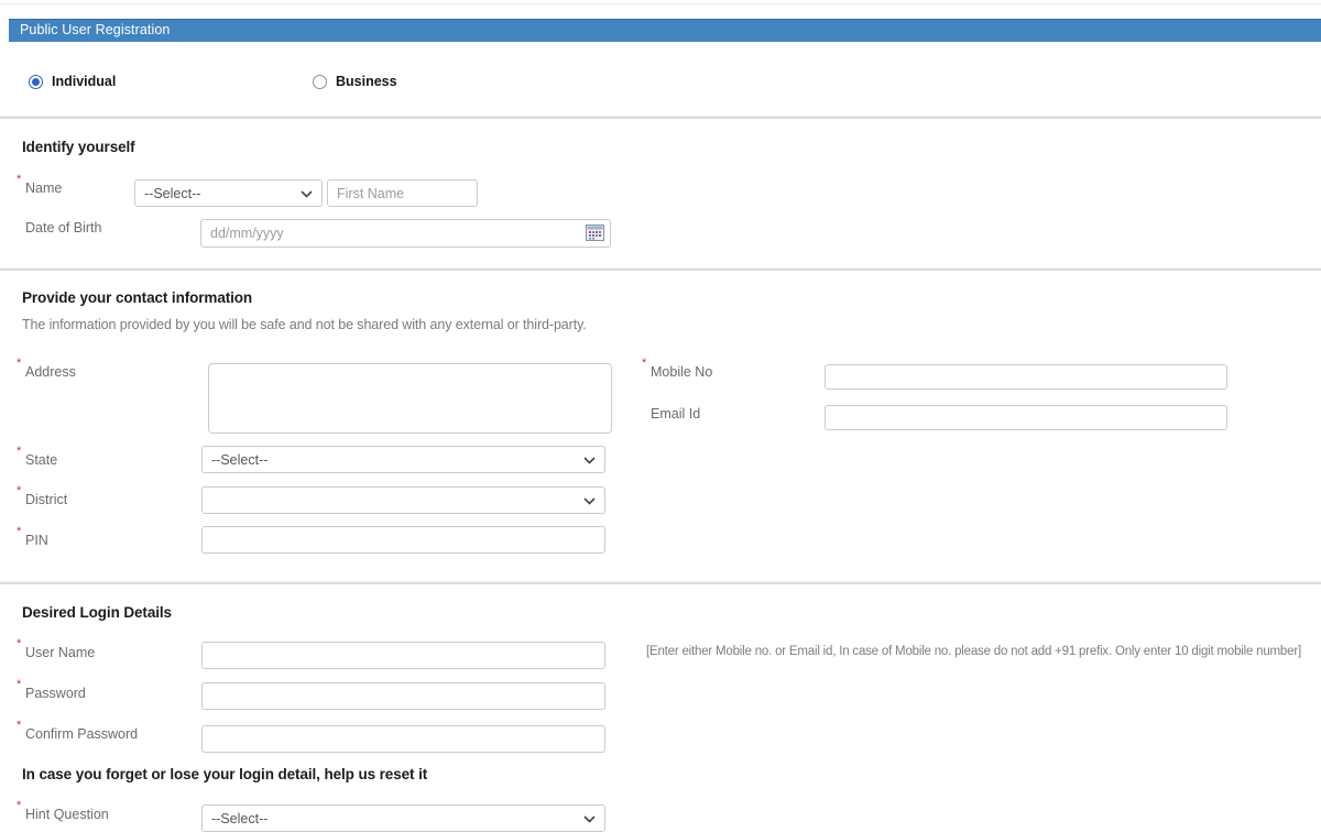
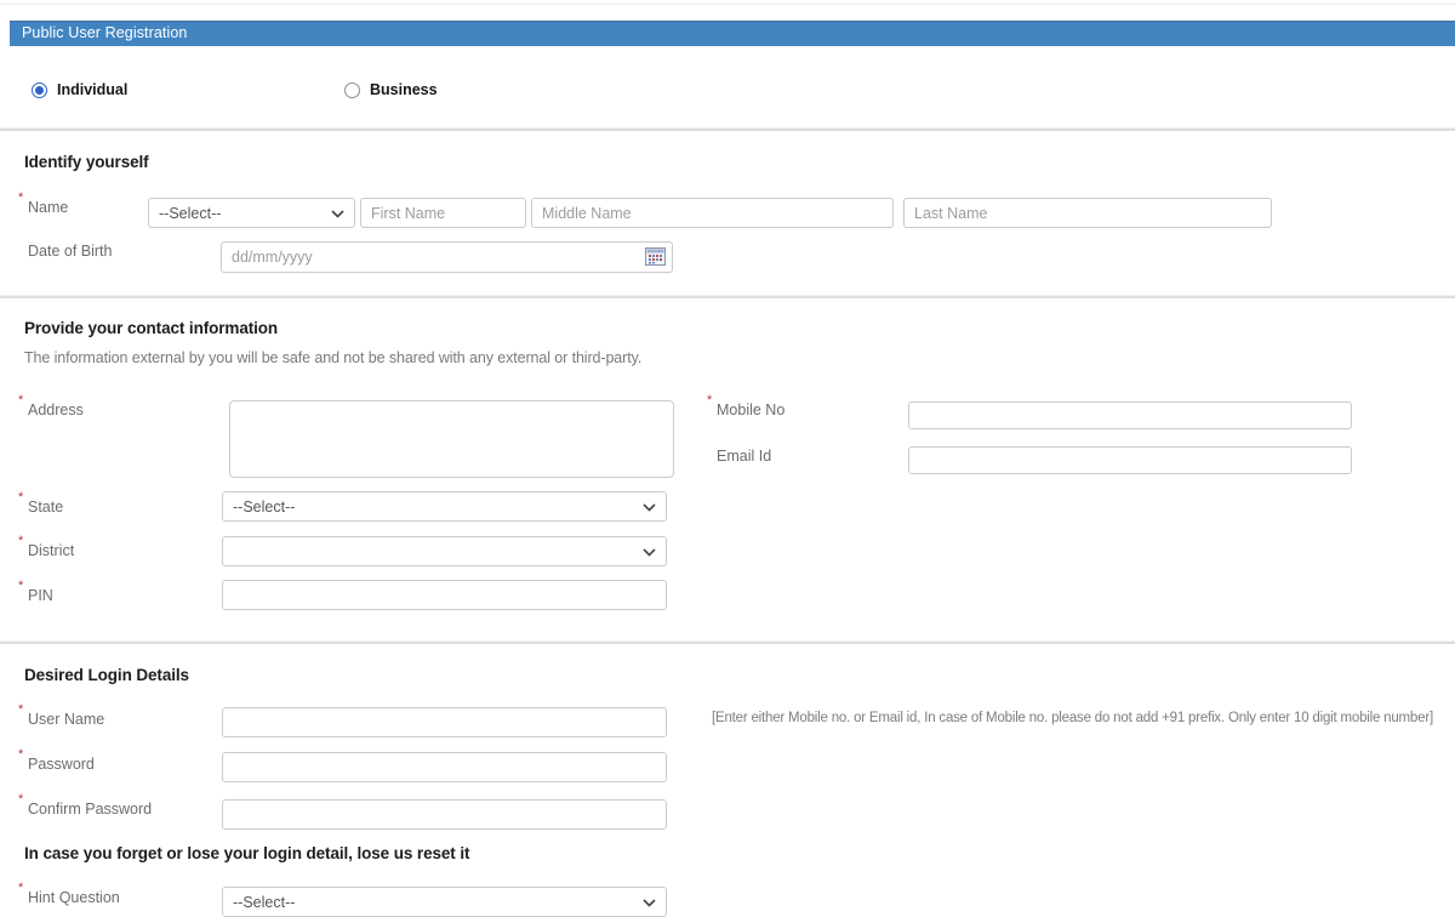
  Public User Registration
  Individual
  Business
  Identify yourself
  *
  Name
  --Select--
  First Name
+ Middle Name
+ Last Name
  Date of Birth
  dd/mm/yyyy
  Provide your contact information
- The information provided by you will be safe and not be shared with any external or third-party.
+ The information external by you will be safe and not be shared with any external or third-party.
  *
  Address
  *
  Mobile No
  Email Id
  *
  State
  --Select--
  *
  District
  *
  PIN
  Desired Login Details
  *
  User Name
  [Enter either Mobile no. or Email id, In case of Mobile no. please do not add +91 prefix. Only enter 10 digit mobile number]
  *
  Password
  *
  Confirm Password
- In case you forget or lose your login detail, help us reset it
+ In case you forget or lose your login detail, lose us reset it
  *
  Hint Question
  --Select--
